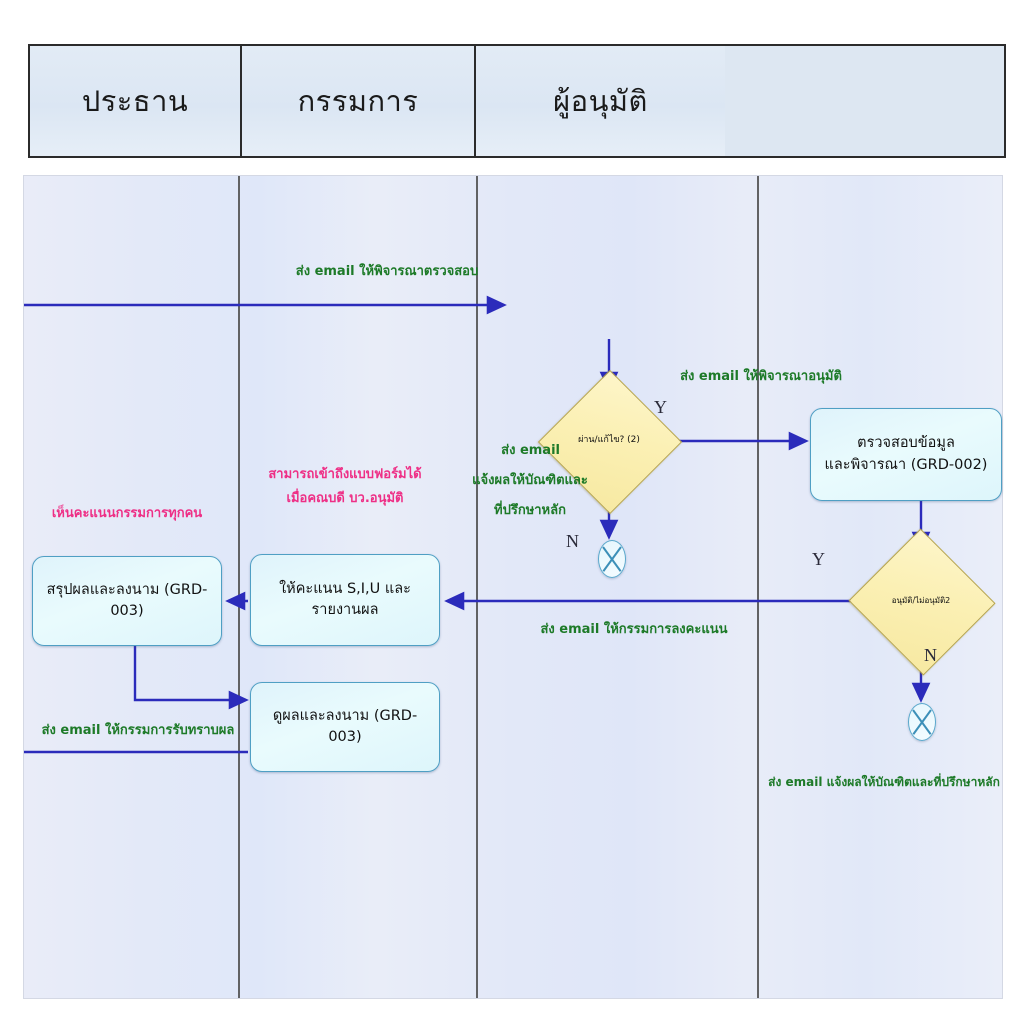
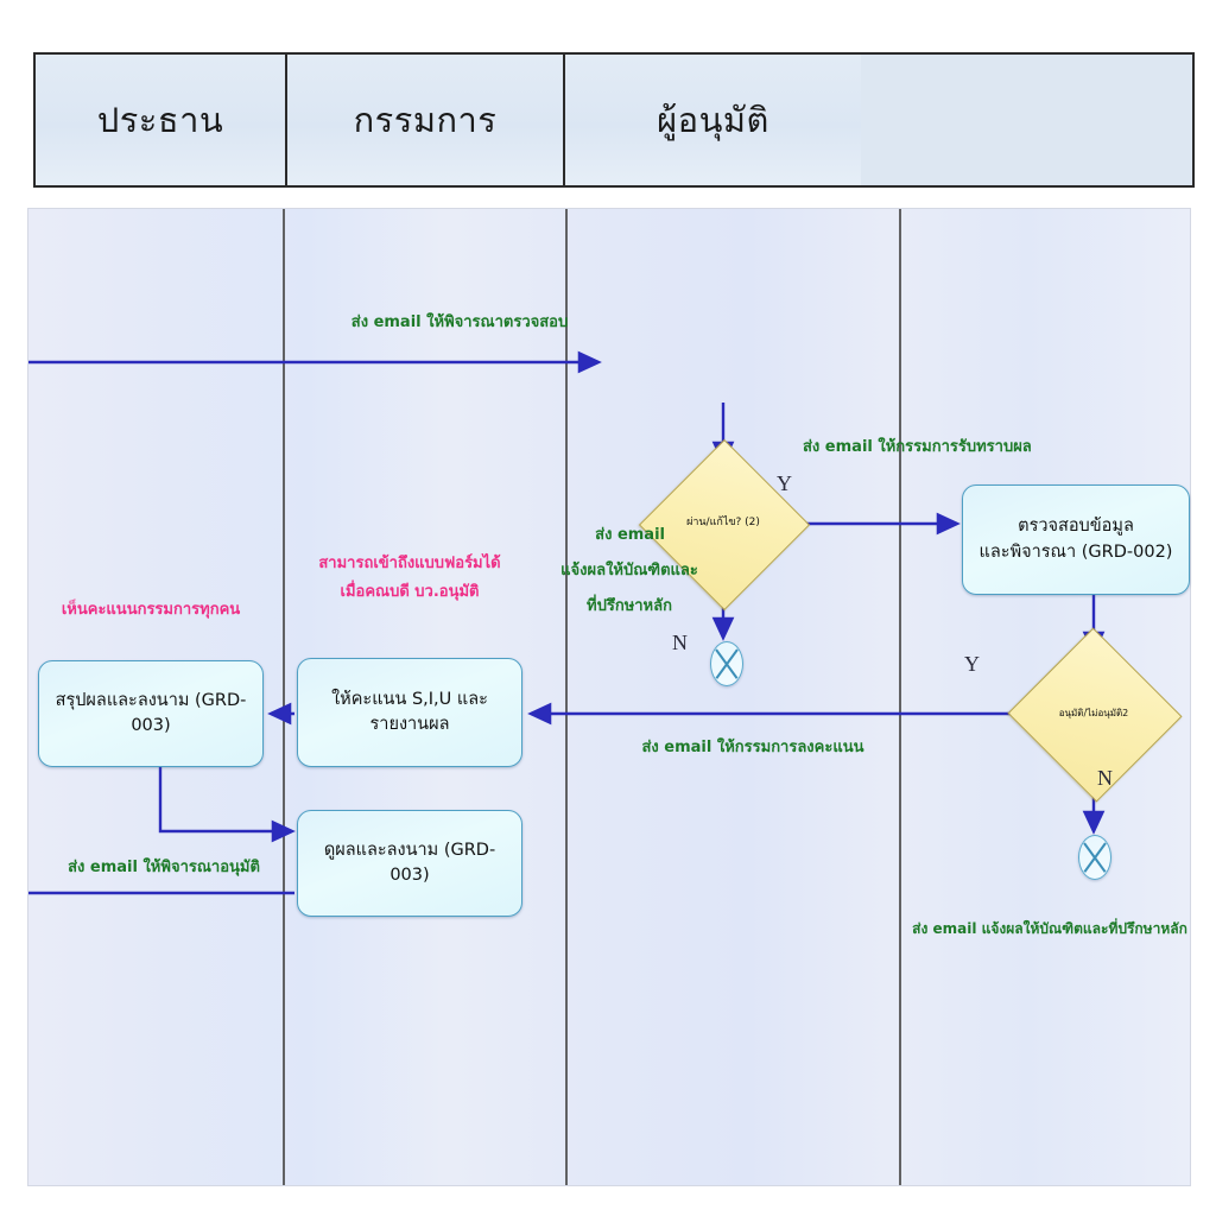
  ประธาน
  กรรมการ
  ผู้อนุมัติ
  ตรวจสอบข้อมูล
  และพิจารณา (GRD-002)
  ให้คะแนน S,I,U และรายงานผล
  สรุปผลและลงนาม (GRD-003)
  ดูผลและลงนาม (GRD-003)
  ผ่าน/แก้ไข? (2)
  อนุมัติ/ไม่อนุมัติ2
  Y
  N
  Y
  N
  ส่ง email ให้พิจารณาตรวจสอบ
- ส่ง email ให้พิจารณาอนุมัติ
+ ส่ง email ให้กรรมการรับทราบผล
  ส่ง email
  แจ้งผลให้บัณฑิตและ
  ที่ปรึกษาหลัก
  ส่ง email ให้กรรมการลงคะแนน
- ส่ง email ให้กรรมการรับทราบผล
+ ส่ง email ให้พิจารณาอนุมัติ
  ส่ง email แจ้งผลให้บัณฑิตและที่ปรึกษาหลัก
  เห็นคะแนนกรรมการทุกคน
  สามารถเข้าถึงแบบฟอร์มได้
  เมื่อคณบดี บว.อนุมัติ
